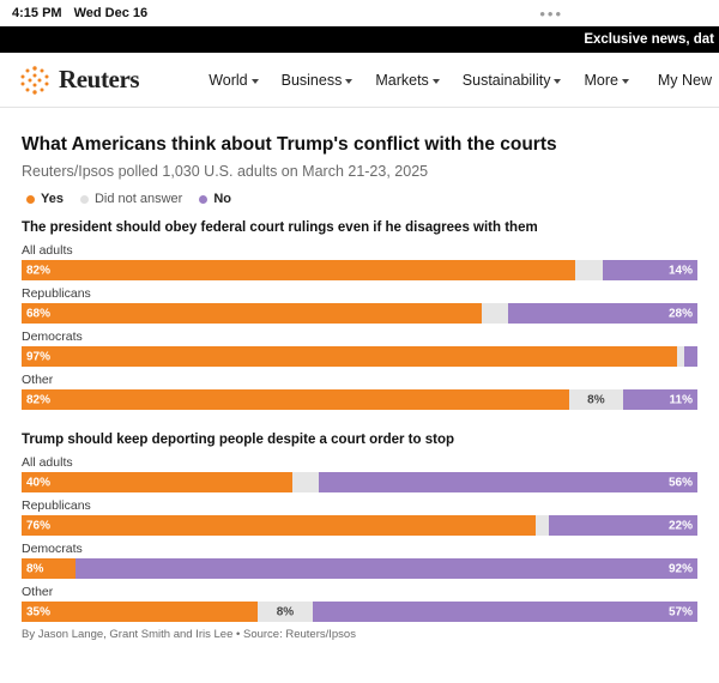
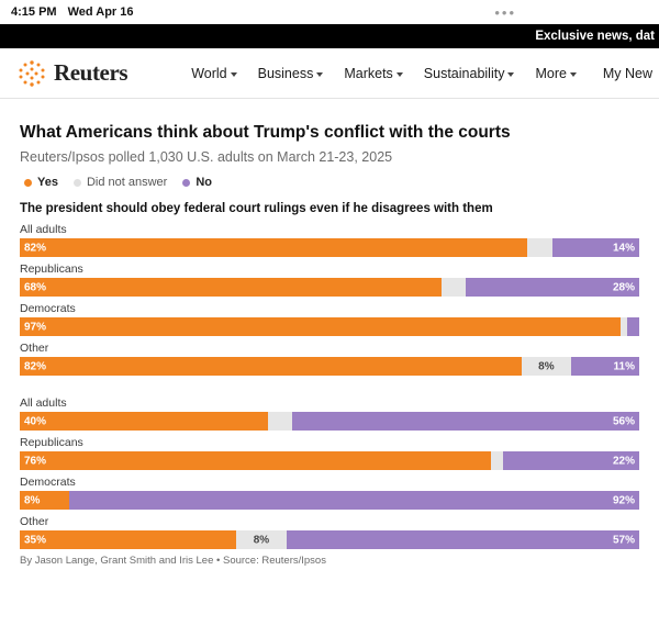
  4:15 PM
- Wed Dec 16
+ Wed Apr 16
  •••
  Exclusive news, dat
  Reuters
  World
  Business
  Markets
  Sustainability
  More
  My New
  What Americans think about Trump's conflict with the courts
  Reuters/Ipsos polled 1,030 U.S. adults on March 21-23, 2025
  Yes
  Did not answer
  No
  The president should obey federal court rulings even if he disagrees with them
  All adults
  82%
  14%
  Republicans
  68%
  28%
  Democrats
  97%
  Other
  82%
  8%
  11%
- Trump should keep deporting people despite a court order to stop
  All adults
  40%
  56%
  Republicans
  76%
  22%
  Democrats
  8%
  92%
  Other
  35%
  8%
  57%
  By Jason Lange, Grant Smith and Iris Lee • Source: Reuters/Ipsos
